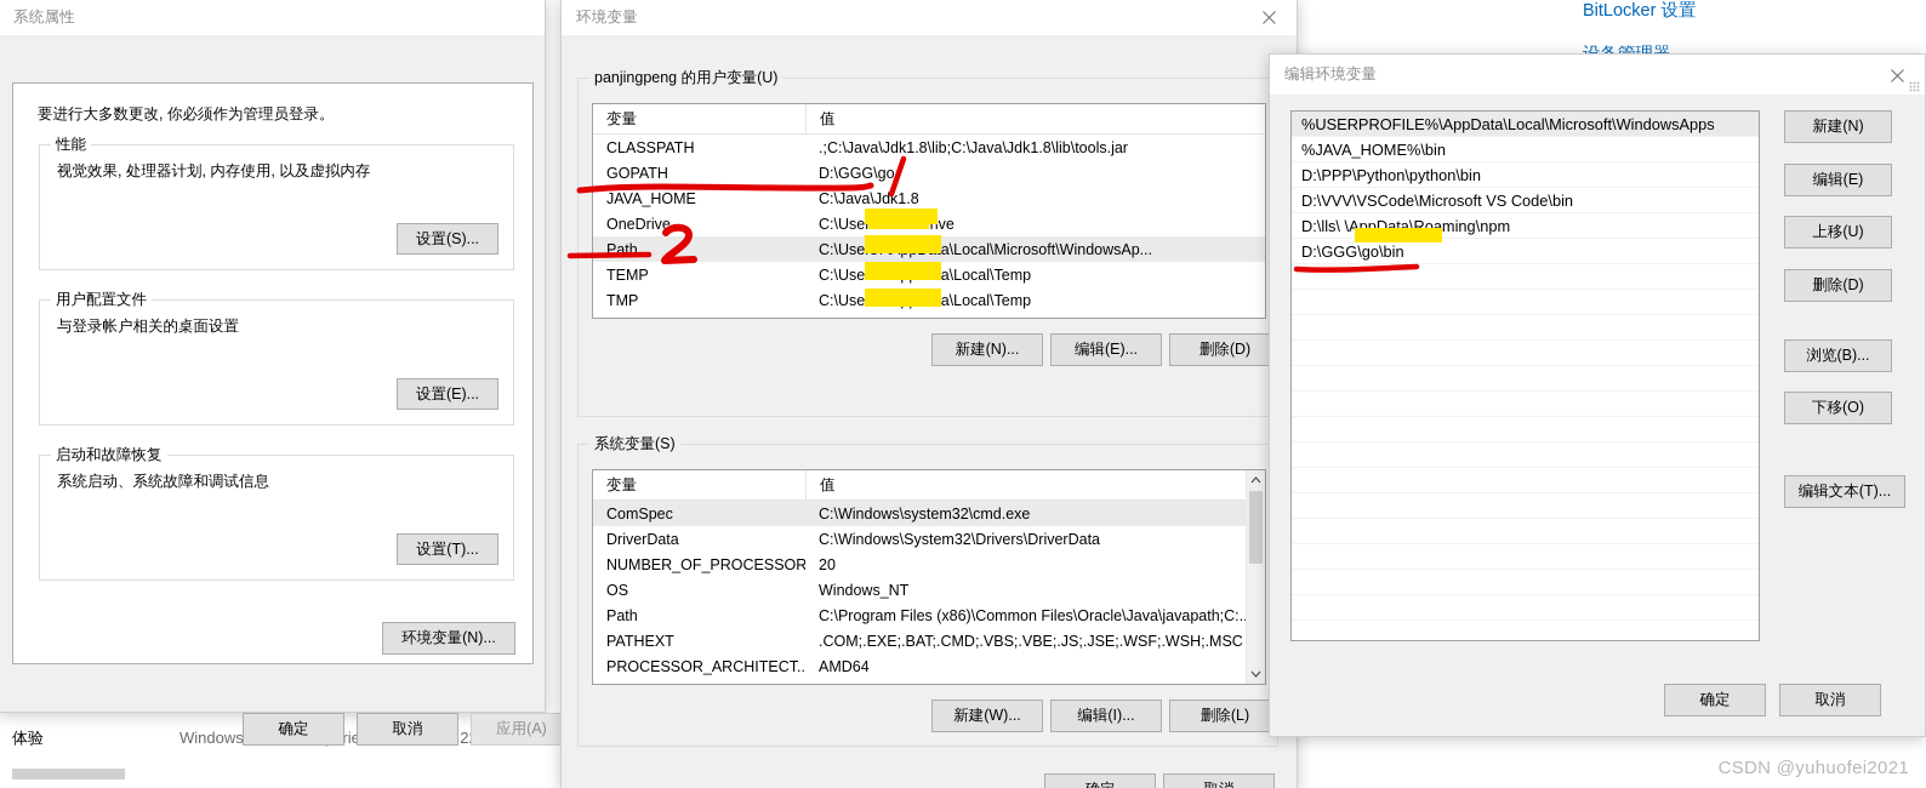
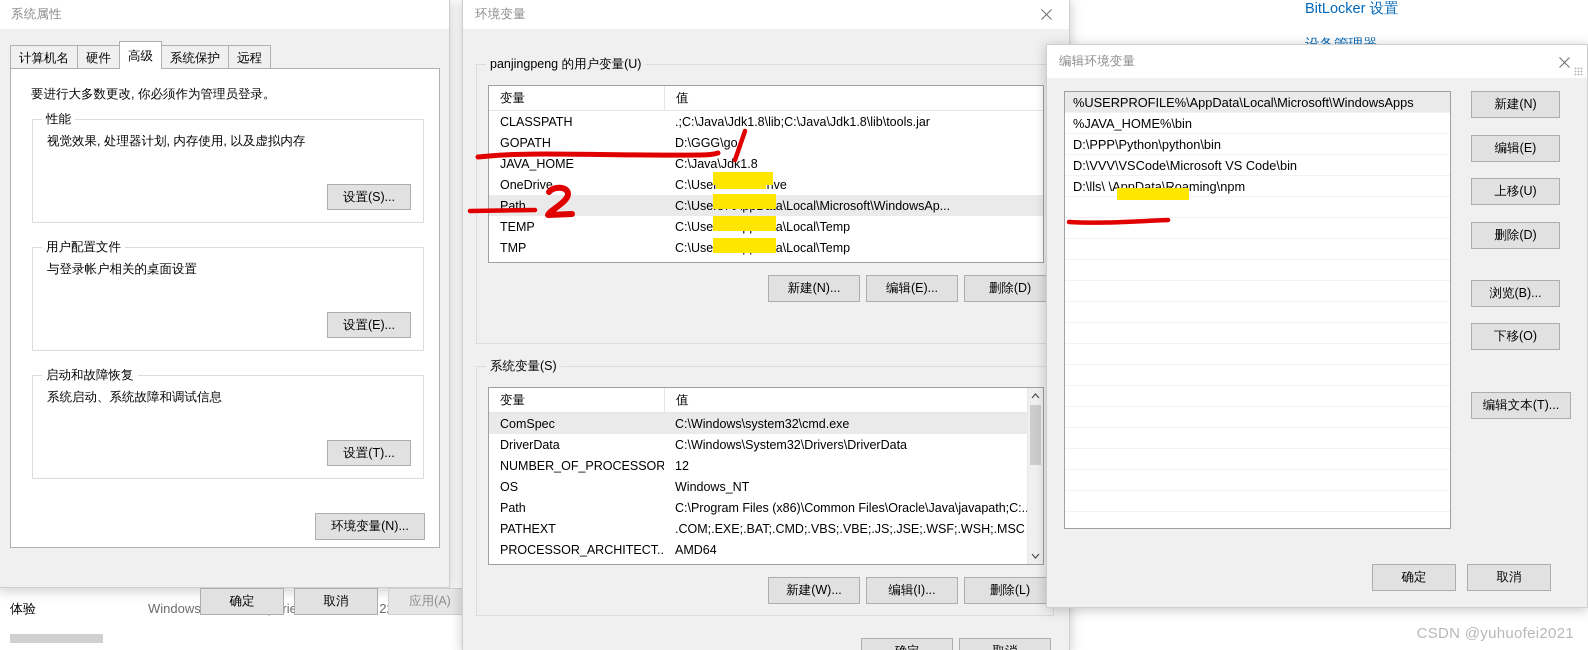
  BitLocker 设置
  体验
  CSDN @yuhuofei2021
  系统属性
+ 计算机名
+ 硬件
+ 高级
+ 系统保护
+ 远程
  要进行大多数更改, 你必须作为管理员登录。
  性能
  视觉效果, 处理器计划, 内存使用, 以及虚拟内存
  设置(S)...
  用户配置文件
  与登录帐户相关的桌面设置
  设置(E)...
  启动和故障恢复
  系统启动、系统故障和调试信息
  设置(T)...
  环境变量(N)...
  确定
  取消
  应用(A)
  环境变量
  panjingpeng 的用户变量(U)
  变量
  值
  CLASSPATH
  .;C:\Java\Jdk1.8\lib;C:\Java\Jdk1.8\lib\tools.jar
  GOPATH
  D:\GGG\go
  JAVA_HOME
  C:\Java\Jdk1.8
  OneDrive
  Path
  C:\Usea\Local\Microsoft\WindowsAp...
  TEMP
  TMP
  新建(N)...
  编辑(E)...
  删除(D)
  系统变量(S)
  变量
  值
  ComSpec
  C:\Windows\system32\cmd.exe
  DriverData
  C:\Windows\System32\Drivers\DriverData
  NUMBER_OF_PROCESSOR
- 20
+ 12
  OS
  Windows_NT
  Path
  C:\Program Files (x86)\Common Files\Oracle\Java\javapath;C:.
  PATHEXT
  .COM;.EXE;.BAT;.CMD;.VBS;.VBE;.JS;.JSE;.WSF;.WSH;.MSC
  PROCESSOR_ARCHITECT..
  AMD64
  新建(W)...
  编辑(I)...
  删除(L)
  编辑环境变量
  %USERPROFILE%\AppData\Local\Microsoft\WindowsApps
  %JAVA_HOME%\bin
  D:\PPP\Python\python\bin
  D:\VVV\VSCode\Microsoft VS Code\bin
  D:\lls\ \AppData\Roaming\npm
- D:\GGG\go\bin
  新建(N)
  编辑(E)
  上移(U)
  删除(D)
  浏览(B)...
  下移(O)
  编辑文本(T)...
  确定
  取消
